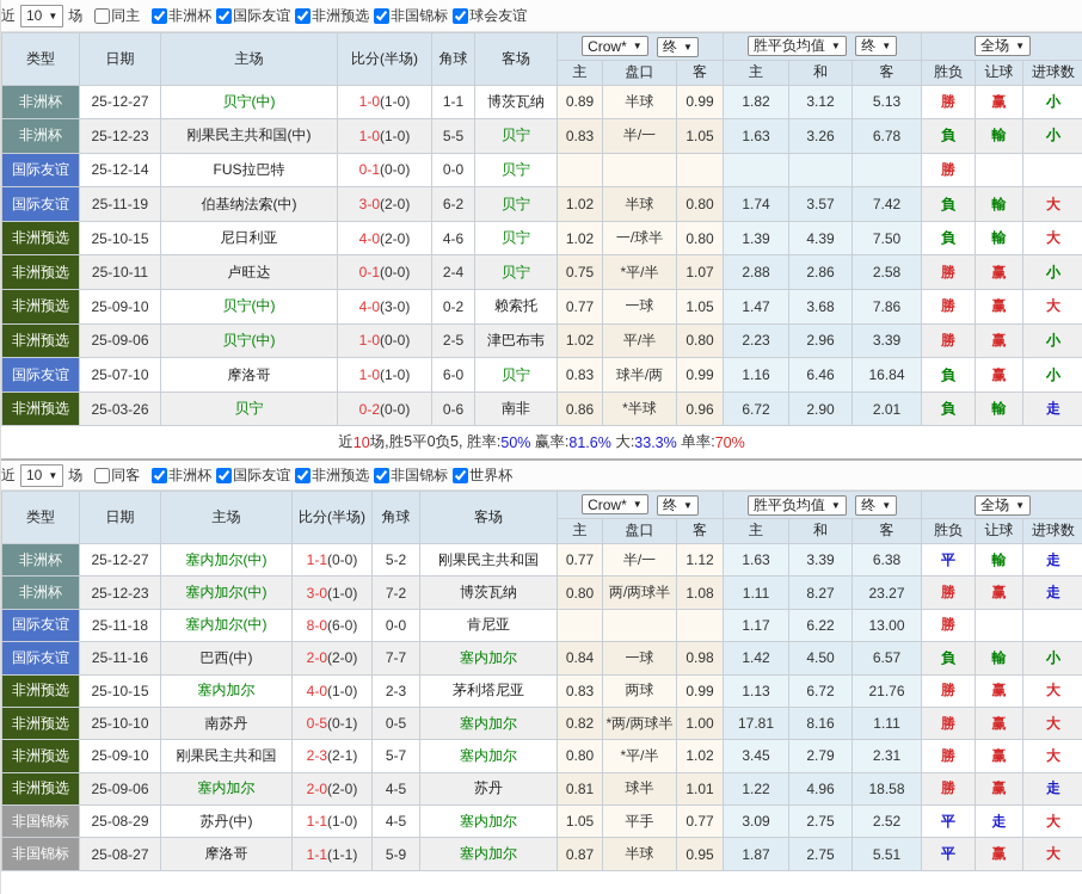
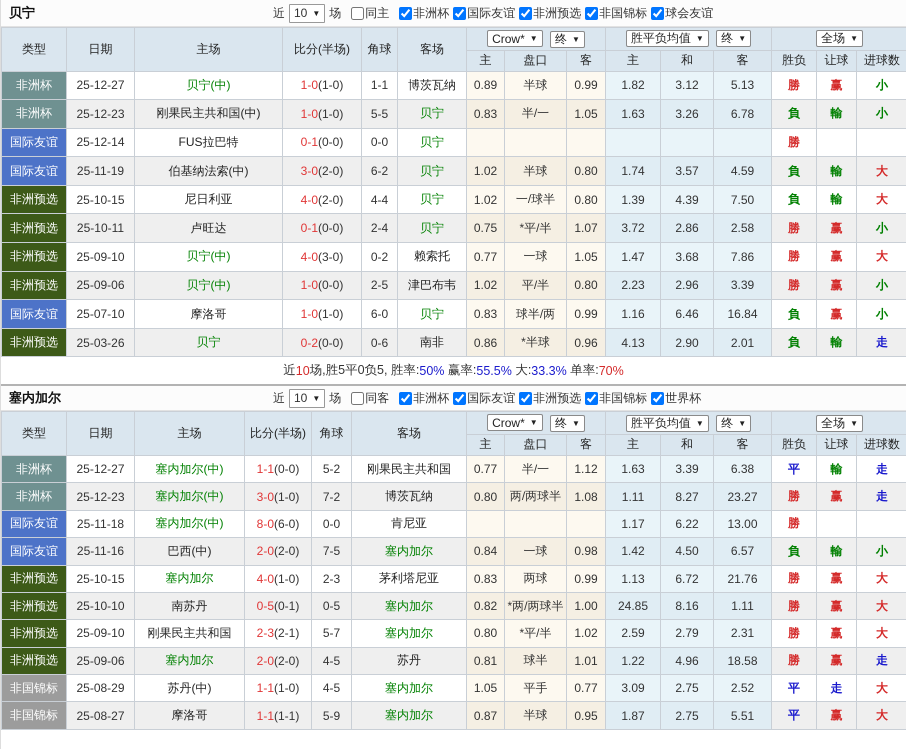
+ 贝宁
  近
  10
  场
  同主
  非洲杯
  国际友谊
  非洲预选
  非国锦标
  球会友谊
  类型	日期	主场	比分(半场)	角球	客场	Crow* 终	胜平负均值 终	全场
  主	盘口	客	主	和	客	胜负	让球	进球数
  非洲杯	25-12-27	贝宁(中)	1-0(1-0)	1-1	博茨瓦纳	0.89	半球	0.99	1.82	3.12	5.13	勝	赢	小
  非洲杯	25-12-23	刚果民主共和国(中)	1-0(1-0)	5-5	贝宁	0.83	半/一	1.05	1.63	3.26	6.78	負	輸	小
  国际友谊	25-12-14	FUS拉巴特	0-1(0-0)	0-0	贝宁							勝
- 国际友谊	25-11-19	伯基纳法索(中)	3-0(2-0)	6-2	贝宁	1.02	半球	0.80	1.74	3.57	7.42	負	輸	大
+ 国际友谊	25-11-19	伯基纳法索(中)	3-0(2-0)	6-2	贝宁	1.02	半球	0.80	1.74	3.57	4.59	負	輸	大
- 非洲预选	25-10-15	尼日利亚	4-0(2-0)	4-6	贝宁	1.02	一/球半	0.80	1.39	4.39	7.50	負	輸	大
+ 非洲预选	25-10-15	尼日利亚	4-0(2-0)	4-4	贝宁	1.02	一/球半	0.80	1.39	4.39	7.50	負	輸	大
- 非洲预选	25-10-11	卢旺达	0-1(0-0)	2-4	贝宁	0.75	*平/半	1.07	2.88	2.86	2.58	勝	赢	小
+ 非洲预选	25-10-11	卢旺达	0-1(0-0)	2-4	贝宁	0.75	*平/半	1.07	3.72	2.86	2.58	勝	赢	小
  非洲预选	25-09-10	贝宁(中)	4-0(3-0)	0-2	赖索托	0.77	一球	1.05	1.47	3.68	7.86	勝	赢	大
  非洲预选	25-09-06	贝宁(中)	1-0(0-0)	2-5	津巴布韦	1.02	平/半	0.80	2.23	2.96	3.39	勝	赢	小
  国际友谊	25-07-10	摩洛哥	1-0(1-0)	6-0	贝宁	0.83	球半/两	0.99	1.16	6.46	16.84	負	赢	小
- 非洲预选	25-03-26	贝宁	0-2(0-0)	0-6	南非	0.86	*半球	0.96	6.72	2.90	2.01	負	輸	走
+ 非洲预选	25-03-26	贝宁	0-2(0-0)	0-6	南非	0.86	*半球	0.96	4.13	2.90	2.01	負	輸	走
  近
  10
  场,胜5平0负5, 胜率:
  50%
  赢率:
- 81.6%
+ 55.5%
  大:
  33.3%
  单率:
  70%
+ 塞内加尔
  近
  10
  场
  同客
  非洲杯
  国际友谊
  非洲预选
  非国锦标
  世界杯
  类型	日期	主场	比分(半场)	角球	客场	Crow* 终	胜平负均值 终	全场
  主	盘口	客	主	和	客	胜负	让球	进球数
  非洲杯	25-12-27	塞内加尔(中)	1-1(0-0)	5-2	刚果民主共和国	0.77	半/一	1.12	1.63	3.39	6.38	平	輸	走
  非洲杯	25-12-23	塞内加尔(中)	3-0(1-0)	7-2	博茨瓦纳	0.80	两/两球半	1.08	1.11	8.27	23.27	勝	赢	走
  国际友谊	25-11-18	塞内加尔(中)	8-0(6-0)	0-0	肯尼亚				1.17	6.22	13.00	勝
- 国际友谊	25-11-16	巴西(中)	2-0(2-0)	7-7	塞内加尔	0.84	一球	0.98	1.42	4.50	6.57	負	輸	小
+ 国际友谊	25-11-16	巴西(中)	2-0(2-0)	7-5	塞内加尔	0.84	一球	0.98	1.42	4.50	6.57	負	輸	小
  非洲预选	25-10-15	塞内加尔	4-0(1-0)	2-3	茅利塔尼亚	0.83	两球	0.99	1.13	6.72	21.76	勝	赢	大
- 非洲预选	25-10-10	南苏丹	0-5(0-1)	0-5	塞内加尔	0.82	*两/两球半	1.00	17.81	8.16	1.11	勝	赢	大
+ 非洲预选	25-10-10	南苏丹	0-5(0-1)	0-5	塞内加尔	0.82	*两/两球半	1.00	24.85	8.16	1.11	勝	赢	大
- 非洲预选	25-09-10	刚果民主共和国	2-3(2-1)	5-7	塞内加尔	0.80	*平/半	1.02	3.45	2.79	2.31	勝	赢	大
+ 非洲预选	25-09-10	刚果民主共和国	2-3(2-1)	5-7	塞内加尔	0.80	*平/半	1.02	2.59	2.79	2.31	勝	赢	大
  非洲预选	25-09-06	塞内加尔	2-0(2-0)	4-5	苏丹	0.81	球半	1.01	1.22	4.96	18.58	勝	赢	走
  非国锦标	25-08-29	苏丹(中)	1-1(1-0)	4-5	塞内加尔	1.05	平手	0.77	3.09	2.75	2.52	平	走	大
  非国锦标	25-08-27	摩洛哥	1-1(1-1)	5-9	塞内加尔	0.87	半球	0.95	1.87	2.75	5.51	平	赢	大
